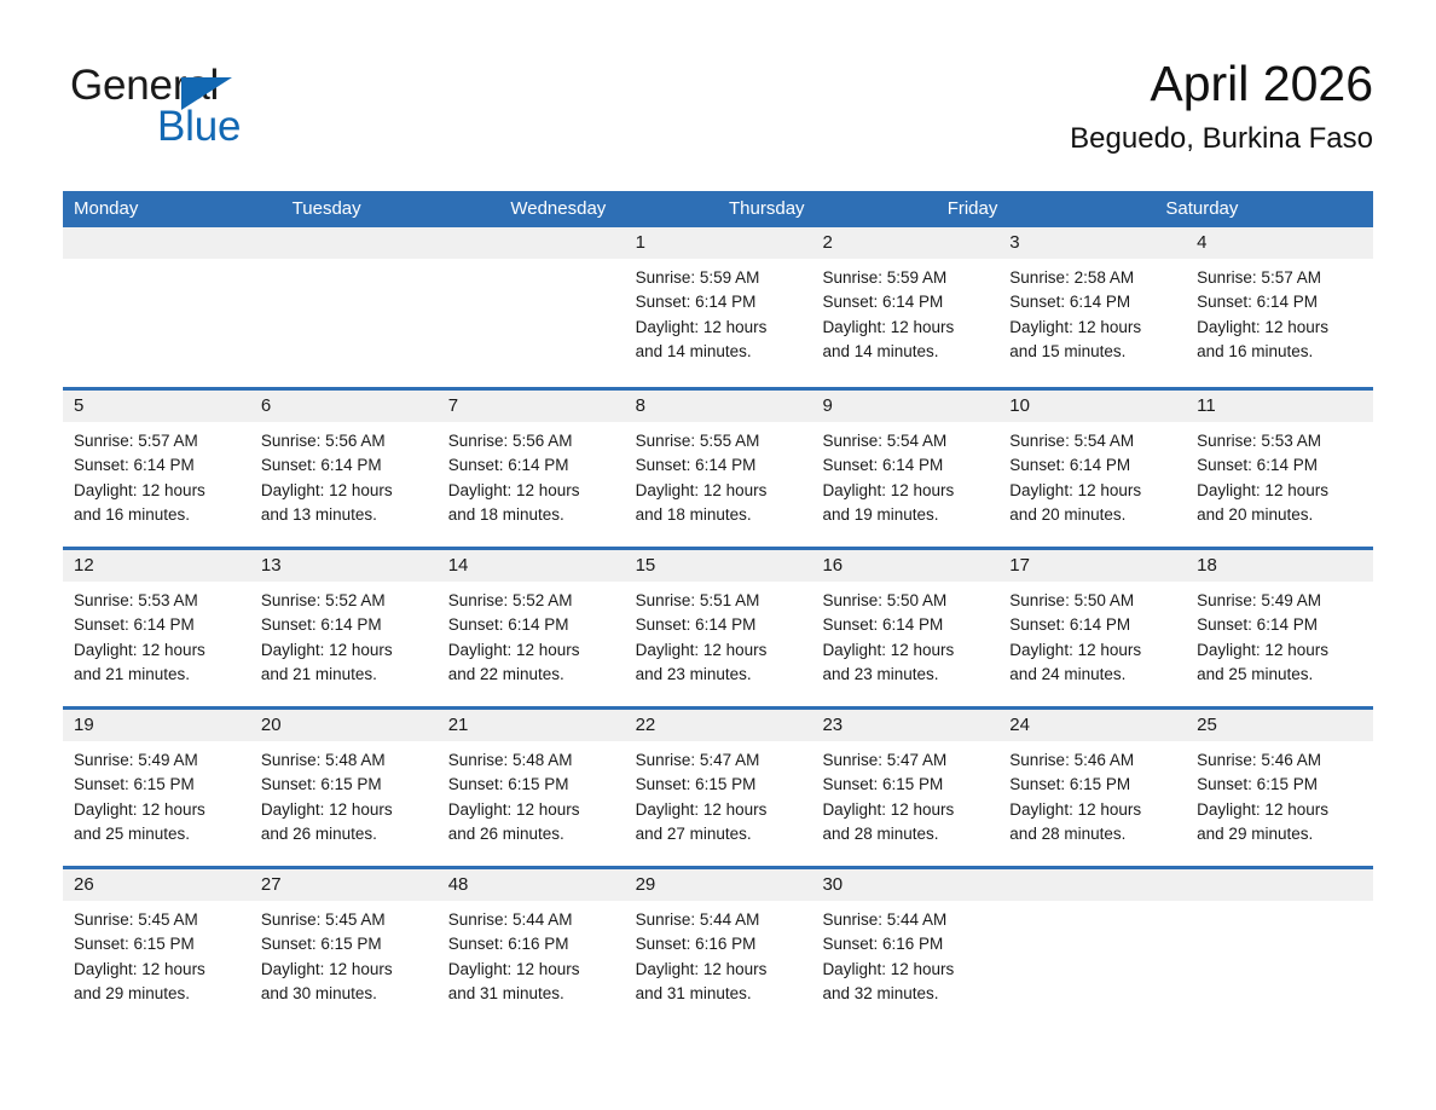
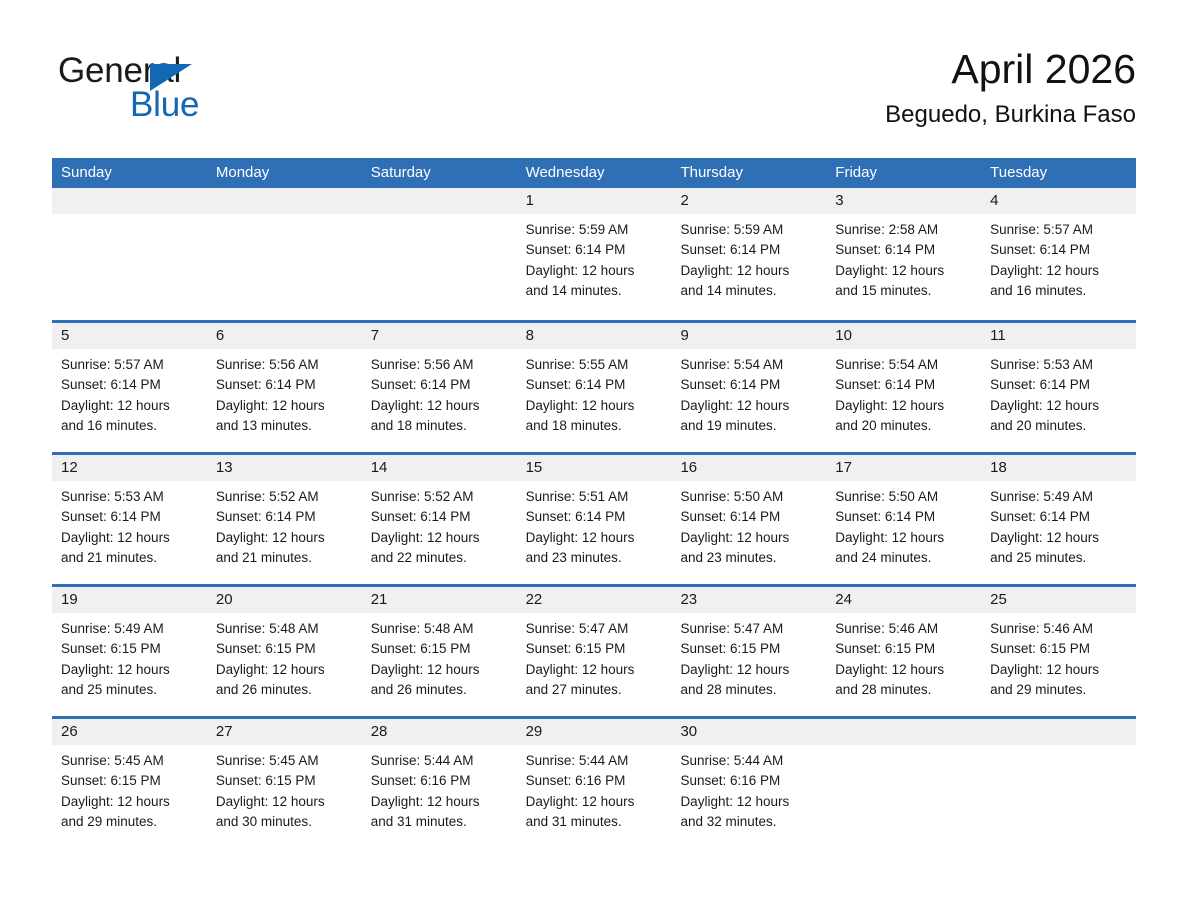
  General
  Blue
  April 2026
  Beguedo, Burkina Faso
+ Sunday
  Monday
- Tuesday
+ Saturday
  Wednesday
  Thursday
  Friday
- Saturday
+ Tuesday
  1
  Sunrise: 5:59 AM
  Sunset: 6:14 PM
  Daylight: 12 hours
  and 14 minutes.
  2
  Sunrise: 5:59 AM
  Sunset: 6:14 PM
  Daylight: 12 hours
  and 14 minutes.
  3
  Sunrise: 2:58 AM
  Sunset: 6:14 PM
  Daylight: 12 hours
  and 15 minutes.
  4
  Sunrise: 5:57 AM
  Sunset: 6:14 PM
  Daylight: 12 hours
  and 16 minutes.
  5
  Sunrise: 5:57 AM
  Sunset: 6:14 PM
  Daylight: 12 hours
  and 16 minutes.
  6
  Sunrise: 5:56 AM
  Sunset: 6:14 PM
  Daylight: 12 hours
  and 13 minutes.
  7
  Sunrise: 5:56 AM
  Sunset: 6:14 PM
  Daylight: 12 hours
  and 18 minutes.
  8
  Sunrise: 5:55 AM
  Sunset: 6:14 PM
  Daylight: 12 hours
  and 18 minutes.
  9
  Sunrise: 5:54 AM
  Sunset: 6:14 PM
  Daylight: 12 hours
  and 19 minutes.
  10
  Sunrise: 5:54 AM
  Sunset: 6:14 PM
  Daylight: 12 hours
  and 20 minutes.
  11
  Sunrise: 5:53 AM
  Sunset: 6:14 PM
  Daylight: 12 hours
  and 20 minutes.
  12
  Sunrise: 5:53 AM
  Sunset: 6:14 PM
  Daylight: 12 hours
  and 21 minutes.
  13
  Sunrise: 5:52 AM
  Sunset: 6:14 PM
  Daylight: 12 hours
  and 21 minutes.
  14
  Sunrise: 5:52 AM
  Sunset: 6:14 PM
  Daylight: 12 hours
  and 22 minutes.
  15
  Sunrise: 5:51 AM
  Sunset: 6:14 PM
  Daylight: 12 hours
  and 23 minutes.
  16
  Sunrise: 5:50 AM
  Sunset: 6:14 PM
  Daylight: 12 hours
  and 23 minutes.
  17
  Sunrise: 5:50 AM
  Sunset: 6:14 PM
  Daylight: 12 hours
  and 24 minutes.
  18
  Sunrise: 5:49 AM
  Sunset: 6:14 PM
  Daylight: 12 hours
  and 25 minutes.
  19
  Sunrise: 5:49 AM
  Sunset: 6:15 PM
  Daylight: 12 hours
  and 25 minutes.
  20
  Sunrise: 5:48 AM
  Sunset: 6:15 PM
  Daylight: 12 hours
  and 26 minutes.
  21
  Sunrise: 5:48 AM
  Sunset: 6:15 PM
  Daylight: 12 hours
  and 26 minutes.
  22
  Sunrise: 5:47 AM
  Sunset: 6:15 PM
  Daylight: 12 hours
  and 27 minutes.
  23
  Sunrise: 5:47 AM
  Sunset: 6:15 PM
  Daylight: 12 hours
  and 28 minutes.
  24
  Sunrise: 5:46 AM
  Sunset: 6:15 PM
  Daylight: 12 hours
  and 28 minutes.
  25
  Sunrise: 5:46 AM
  Sunset: 6:15 PM
  Daylight: 12 hours
  and 29 minutes.
  26
  Sunrise: 5:45 AM
  Sunset: 6:15 PM
  Daylight: 12 hours
  and 29 minutes.
  27
  Sunrise: 5:45 AM
  Sunset: 6:15 PM
  Daylight: 12 hours
  and 30 minutes.
- 48
+ 28
  Sunrise: 5:44 AM
  Sunset: 6:16 PM
  Daylight: 12 hours
  and 31 minutes.
  29
  Sunrise: 5:44 AM
  Sunset: 6:16 PM
  Daylight: 12 hours
  and 31 minutes.
  30
  Sunrise: 5:44 AM
  Sunset: 6:16 PM
  Daylight: 12 hours
  and 32 minutes.
